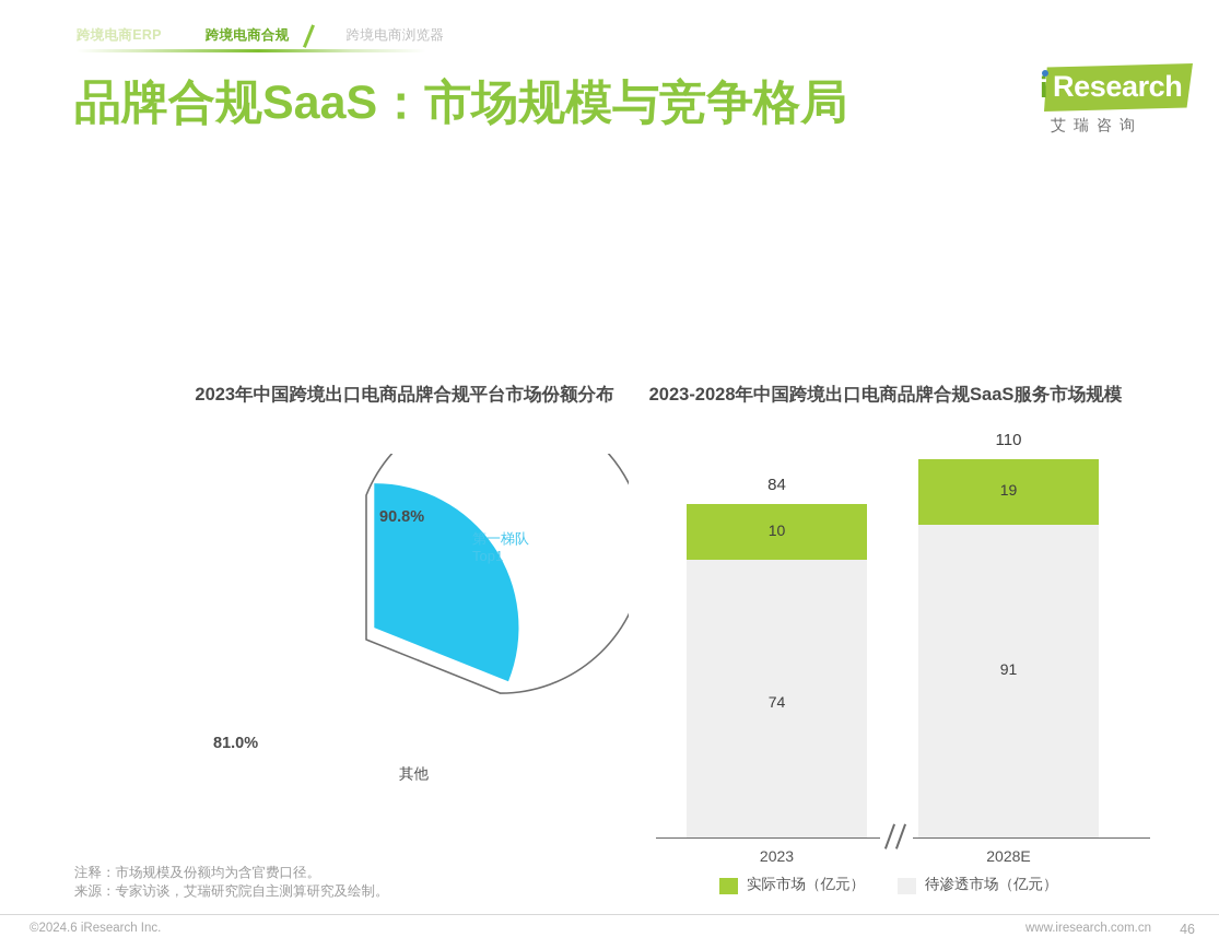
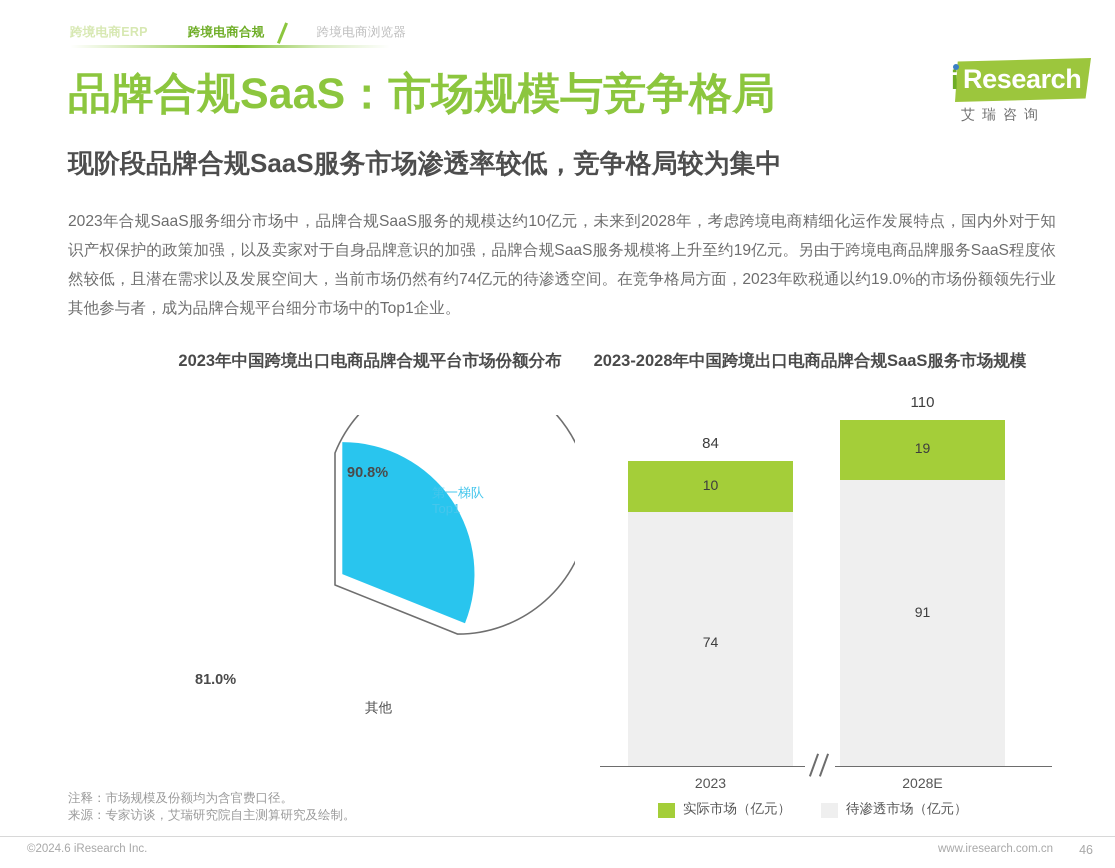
  跨境电商ERP
  跨境电商合规
  跨境电商浏览器
  i
  Research
  艾瑞咨询
  品牌合规SaaS：市场规模与竞争格局
+ 现阶段品牌合规SaaS服务市场渗透率较低，竞争格局较为集中
+ 2023年合规SaaS服务细分市场中，品牌合规SaaS服务的规模达约10亿元，未来到2028年，考虑跨境电商精细化运作发展特点，国内外对于知识产权保护的政策加强，以及卖家对于自身品牌意识的加强，品牌合规SaaS服务规模将上升至约19亿元。另由于跨境电商品牌服务SaaS程度依然较低，且潜在需求以及发展空间大，当前市场仍然有约74亿元的待渗透空间。在竞争格局方面，2023年欧税通以约19.0%的市场份额领先行业其他参与者，成为品牌合规平台细分市场中的Top1企业。
  2023年中国跨境出口电商品牌合规平台市场份额分布
  2023-2028年中国跨境出口电商品牌合规SaaS服务市场规模
  90.8%
  81.0%
  第一梯队
  Top1
  其他
  84
  10
  74
  110
  19
  91
  2023
  2028E
  实际市场（亿元）
  待渗透市场（亿元）
  注释：市场规模及份额均为含官费口径。
  来源：专家访谈，艾瑞研究院自主测算研究及绘制。
  ©2024.6 iResearch Inc.
  www.iresearch.com.cn
  46
